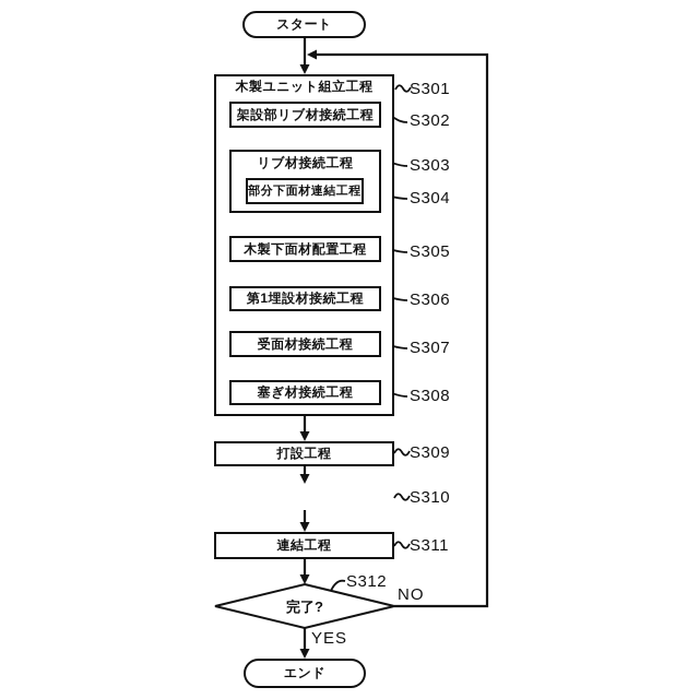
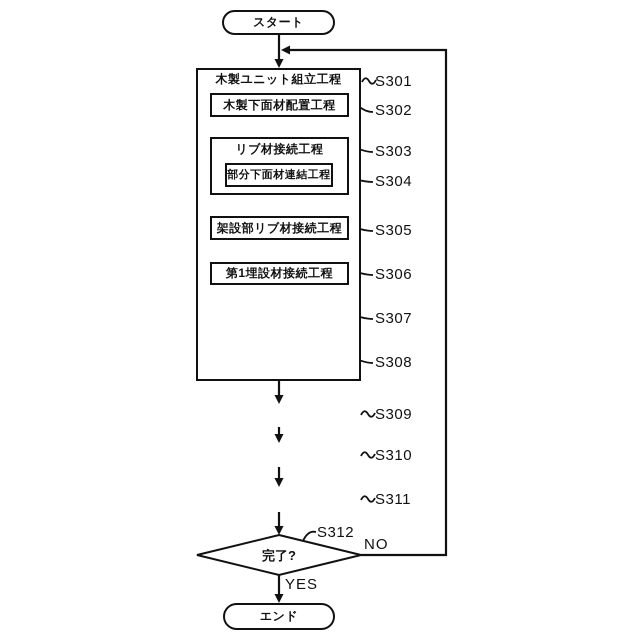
  スタート
  木製ユニット組立工程
- 架設部リブ材接続工程
+ 木製下面材配置工程
  リブ材接続工程
  部分下面材連結工程
- 木製下面材配置工程
+ 架設部リブ材接続工程
  第1埋設材接続工程
- 受面材接続工程
- 塞ぎ材接続工程
- 打設工程
- 連結工程
  完了?
  YES
  NO
  エンド
  S301
  S302
  S303
  S304
  S305
  S306
  S307
  S308
  S309
  S310
  S311
  S312
